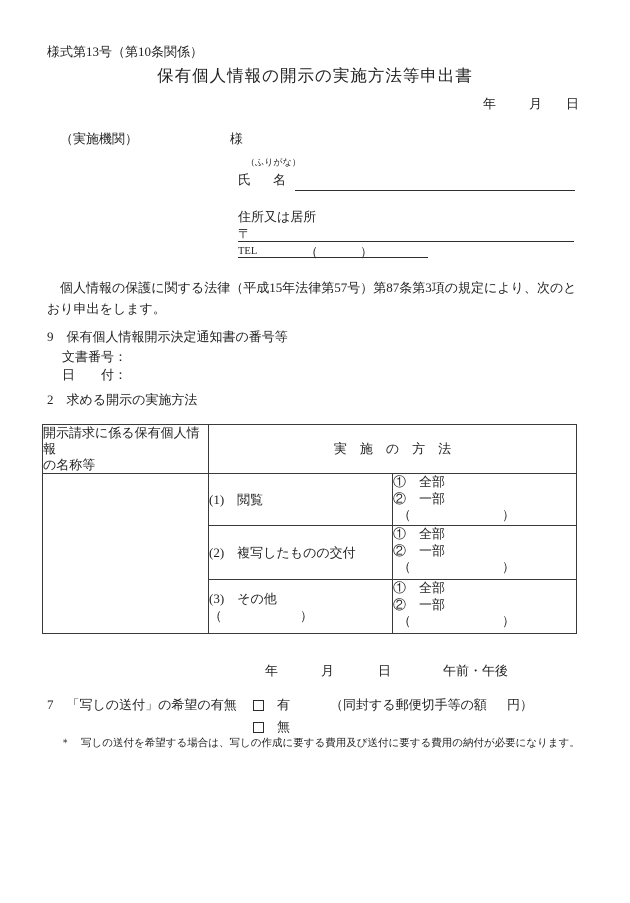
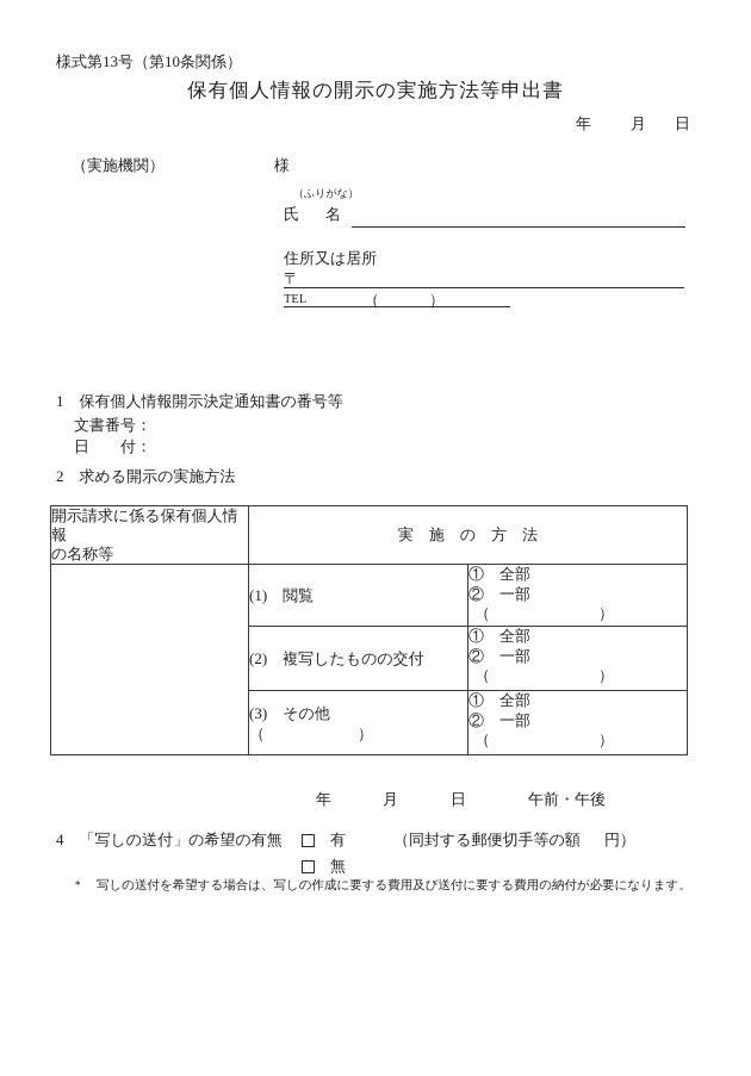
  様式第13号（第10条関係）
  保有個人情報の開示の実施方法等申出書
  年
  月
  日
  （実施機関）
  様
  （ふりがな）
  氏
  名
  住所又は居所
  〒
  TEL
  （
  ）
- 個人情報の保護に関する法律（平成15年法律第57号）第87条第3項の規定により、次のとおり申出をします。
- 9 保有個人情報開示決定通知書の番号等
+ 1 保有個人情報開示決定通知書の番号等
  文書番号：
  日 付：
  2 求める開示の実施方法
  開示請求に係る保有個人情報 の名称等	実 施 の 方 法
  	(1) 閲覧	① 全部 ② 一部 （ ）
  (2) 複写したものの交付	① 全部 ② 一部 （ ）
  (3) その他 （ ）	① 全部 ② 一部 （ ）
  年
  月
  日
  午前・午後
- 7 「写しの送付」の希望の有無
+ 4 「写しの送付」の希望の有無
  有
  （同封する郵便切手等の額
  円）
  無
  ＊ 写しの送付を希望する場合は、写しの作成に要する費用及び送付に要する費用の納付が必要になります。
